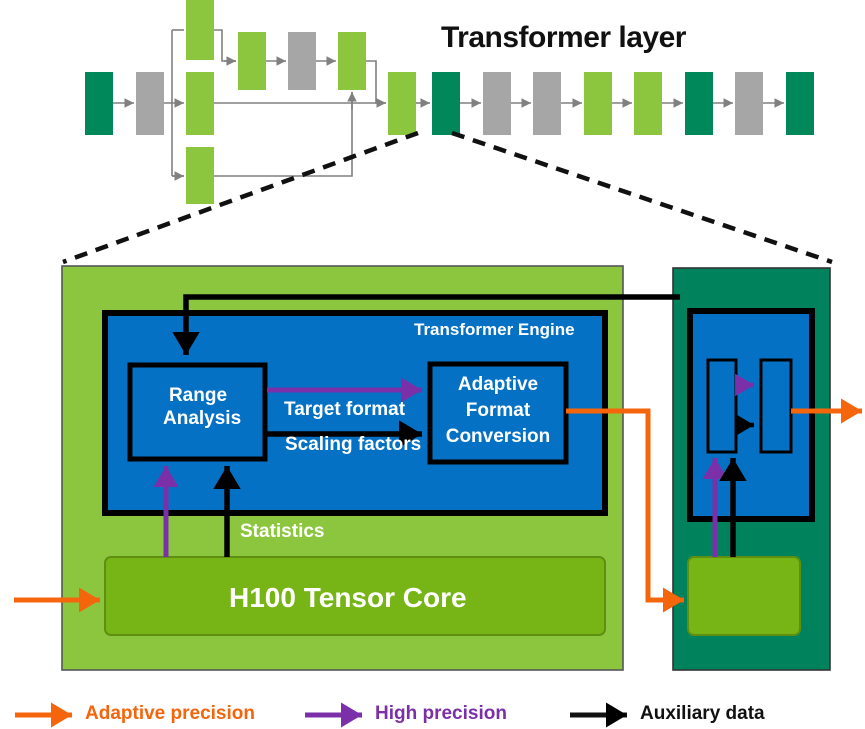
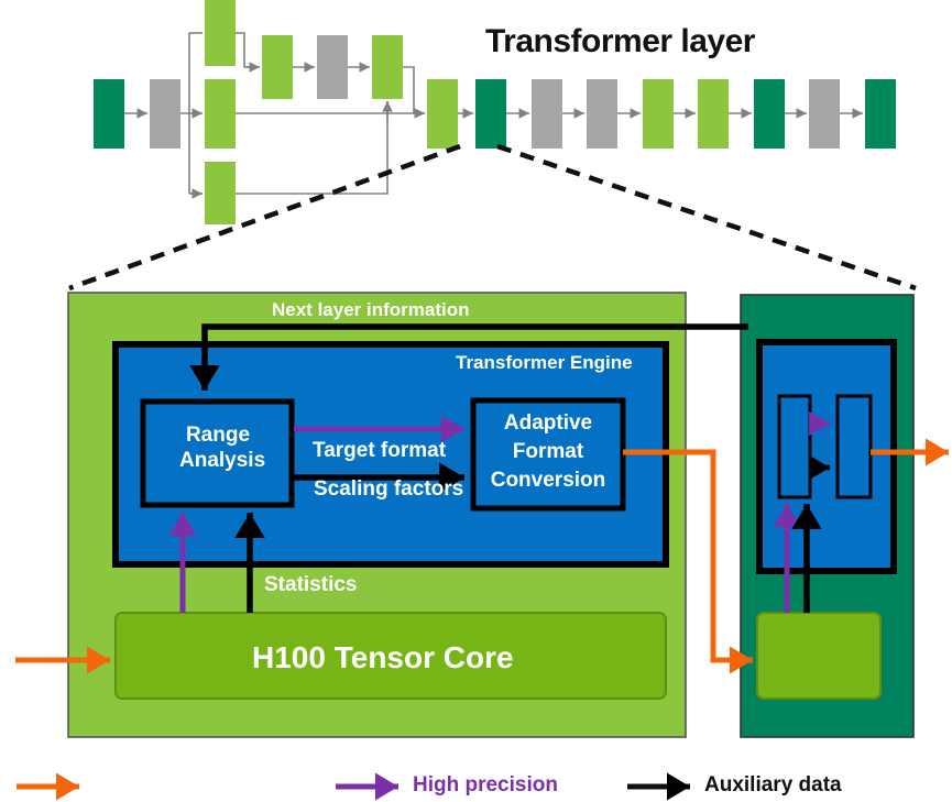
  Transformer layer
+ Next layer information
  Transformer Engine
  Range
  Analysis
  Adaptive
  Format
  Conversion
  Target format
  Scaling factors
  Statistics
  H100 Tensor Core
- Adaptive precision
  High precision
  Auxiliary data
